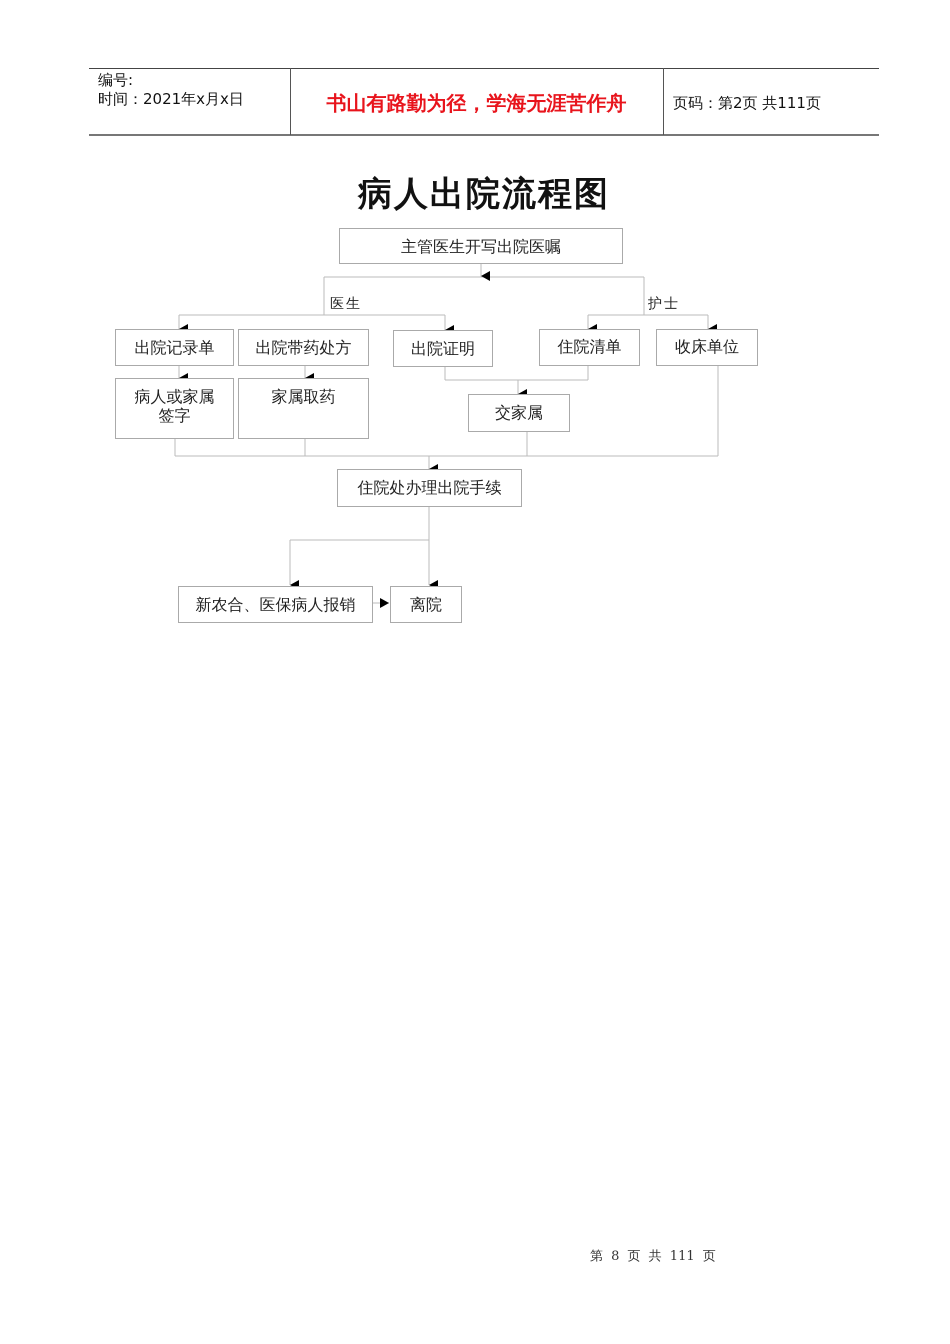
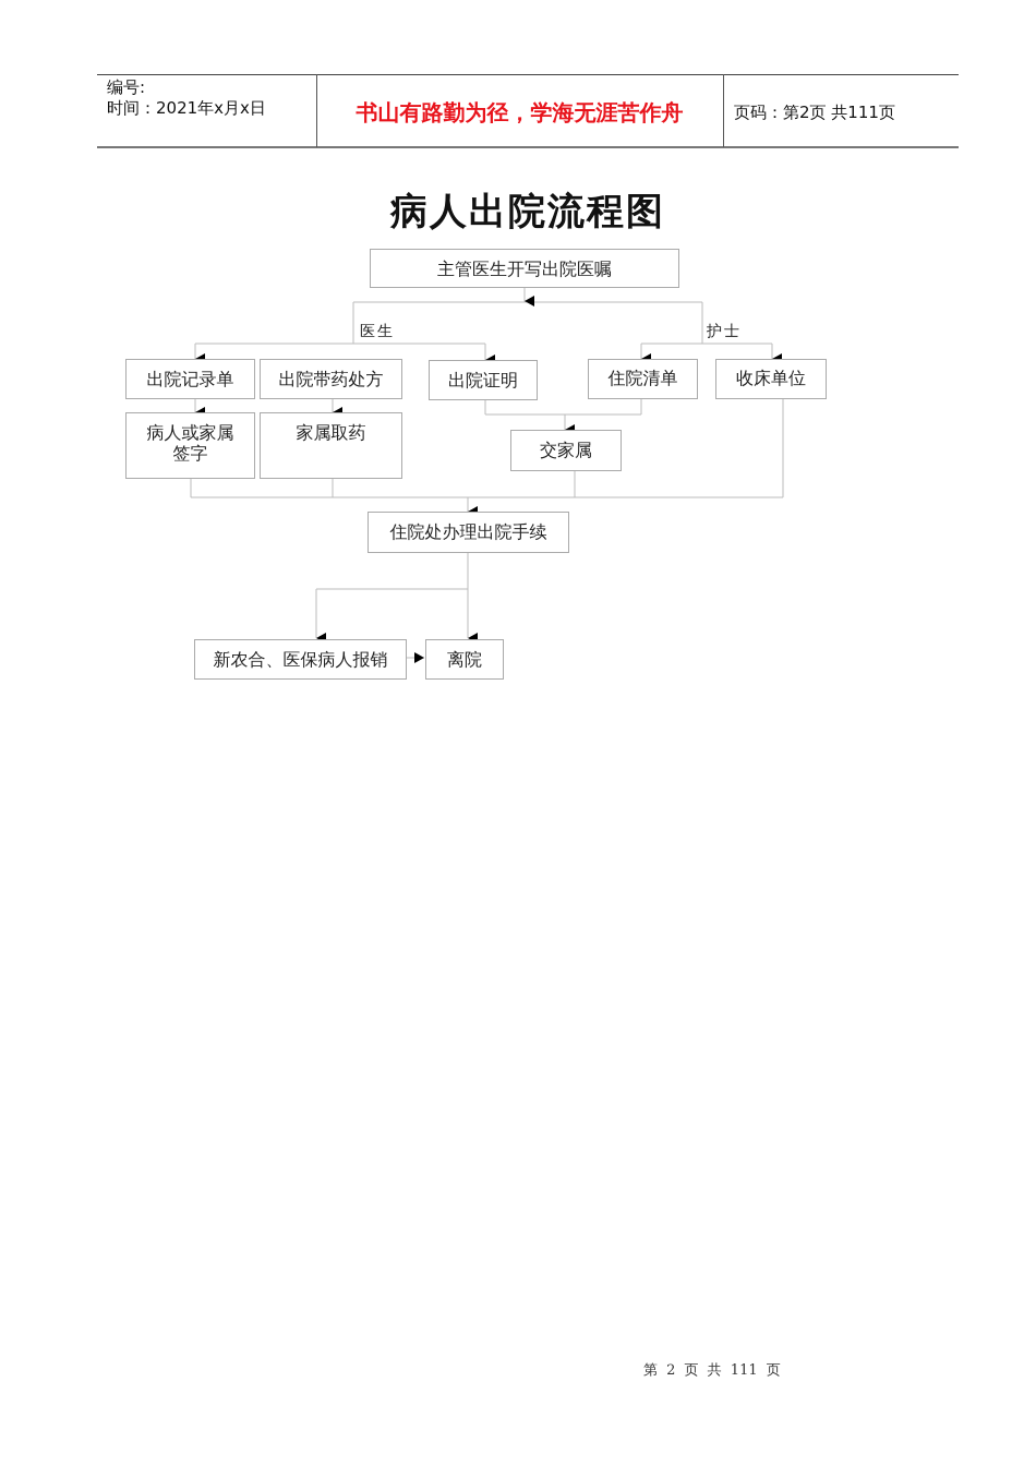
  编号:
  时间：2021年x月x日
  书山有路勤为径，学海无涯苦作舟
  页码：第2页 共111页
  病人出院流程图
  主管医生开写出院医嘱
  医生
  护士
  出院记录单
  出院带药处方
  出院证明
  住院清单
  收床单位
  病人或家属
  签字
  家属取药
  交家属
  住院处办理出院手续
  新农合、医保病人报销
  离院
- 第 8 页 共 111 页
+ 第 2 页 共 111 页
